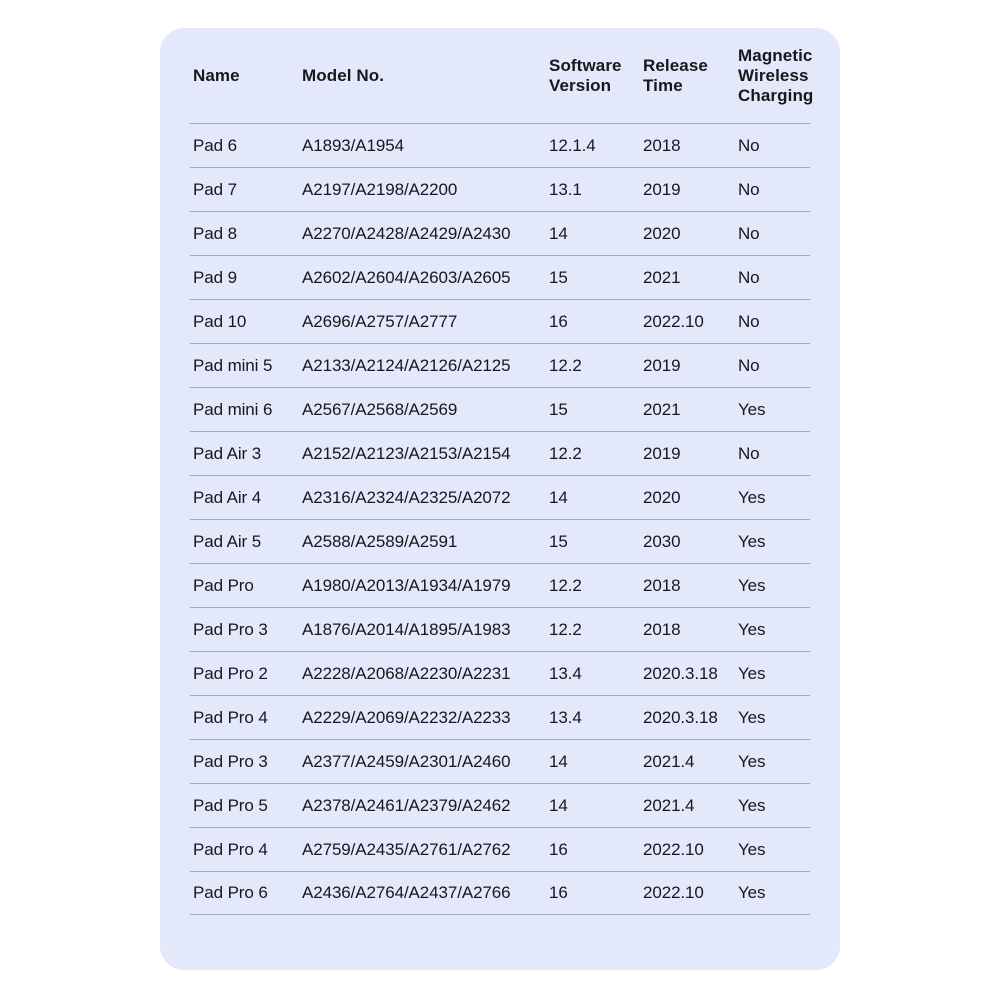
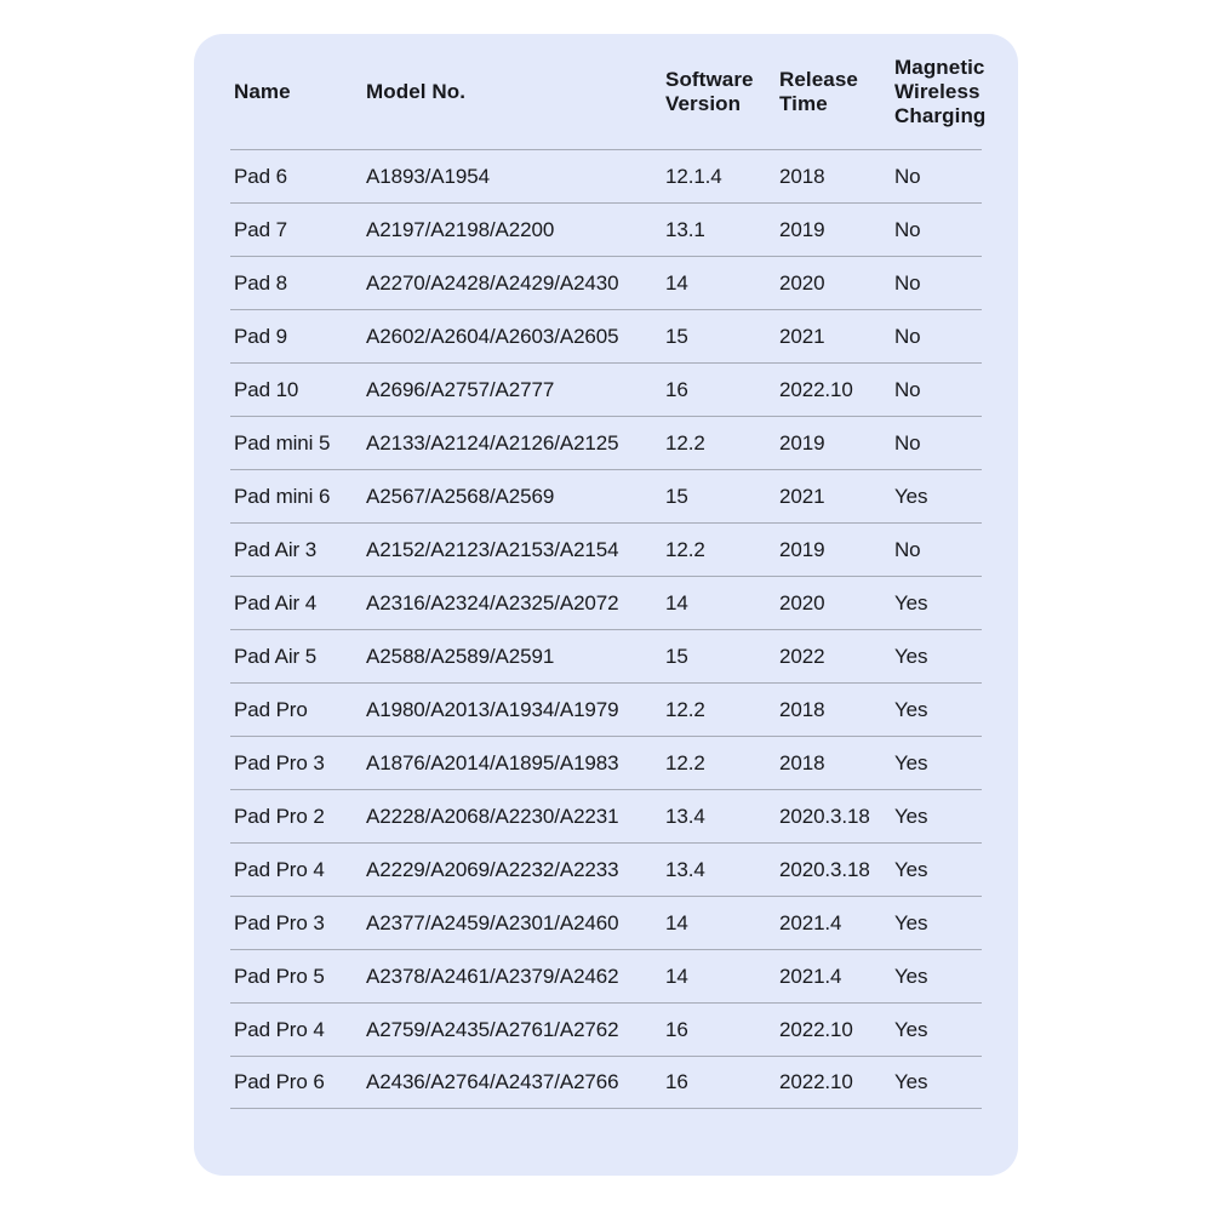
  Name
  Model No.
  Software Version
  Release Time
  Magnetic Wireless Charging
  Pad 6
  A1893/A1954
  12.1.4
  2018
  No
  Pad 7
  A2197/A2198/A2200
  13.1
  2019
  No
  Pad 8
  A2270/A2428/A2429/A2430
  14
  2020
  No
  Pad 9
  A2602/A2604/A2603/A2605
  15
  2021
  No
  Pad 10
  A2696/A2757/A2777
  16
  2022.10
  No
  Pad mini 5
  A2133/A2124/A2126/A2125
  12.2
  2019
  No
  Pad mini 6
  A2567/A2568/A2569
  15
  2021
  Yes
  Pad Air 3
  A2152/A2123/A2153/A2154
  12.2
  2019
  No
  Pad Air 4
  A2316/A2324/A2325/A2072
  14
  2020
  Yes
  Pad Air 5
  A2588/A2589/A2591
  15
- 2030
+ 2022
  Yes
  Pad Pro
  A1980/A2013/A1934/A1979
  12.2
  2018
  Yes
  Pad Pro 3
  A1876/A2014/A1895/A1983
  12.2
  2018
  Yes
  Pad Pro 2
  A2228/A2068/A2230/A2231
  13.4
  2020.3.18
  Yes
  Pad Pro 4
  A2229/A2069/A2232/A2233
  13.4
  2020.3.18
  Yes
  Pad Pro 3
  A2377/A2459/A2301/A2460
  14
  2021.4
  Yes
  Pad Pro 5
  A2378/A2461/A2379/A2462
  14
  2021.4
  Yes
  Pad Pro 4
  A2759/A2435/A2761/A2762
  16
  2022.10
  Yes
  Pad Pro 6
  A2436/A2764/A2437/A2766
  16
  2022.10
  Yes
